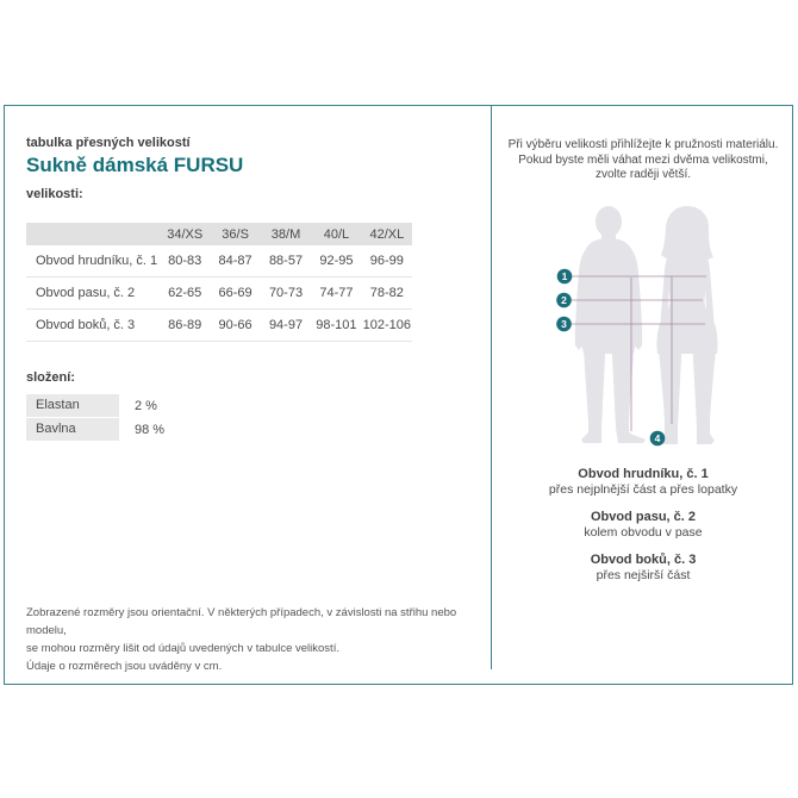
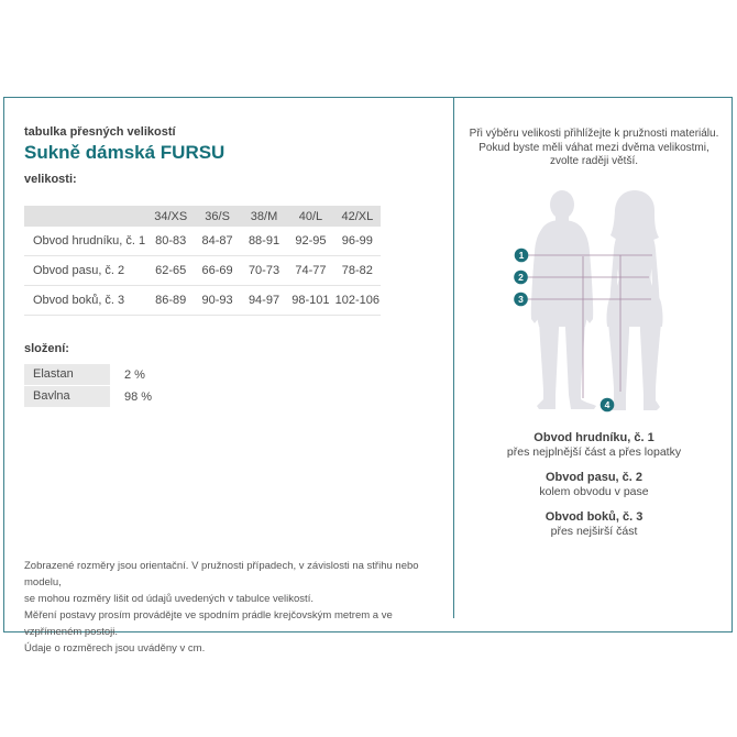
  tabulka přesných velikostí
  Sukně dámská FURSU
  velikosti:
  34/XS
  36/S
  38/M
  40/L
  42/XL
  Obvod hrudníku, č. 1
  80-83
  84-87
- 88-57
+ 88-91
  92-95
  96-99
  Obvod pasu, č. 2
  62-65
  66-69
  70-73
  74-77
  78-82
  Obvod boků, č. 3
  86-89
- 90-66
+ 90-93
  94-97
  98-101
  102-106
  složení:
  Elastan
  2 %
  Bavlna
  98 %
- Zobrazené rozměry jsou orientační. V některých případech, v závislosti na střihu nebo modelu,
+ Zobrazené rozměry jsou orientační. V pružnosti případech, v závislosti na střihu nebo modelu,
  se mohou rozměry lišit od údajů uvedených v tabulce velikostí.
+ Měření postavy prosím provádějte ve spodním prádle krejčovským metrem a ve vzpřímeném postoji.
  Údaje o rozměrech jsou uváděny v cm.
  Při výběru velikosti přihlížejte k pružnosti materiálu.
  Pokud byste měli váhat mezi dvěma velikostmi,
  zvolte raději větší.
  1
  2
  3
  4
  Obvod hrudníku, č. 1
  přes nejplnější část a přes lopatky
  Obvod pasu, č. 2
  kolem obvodu v pase
  Obvod boků, č. 3
  přes nejširší část
